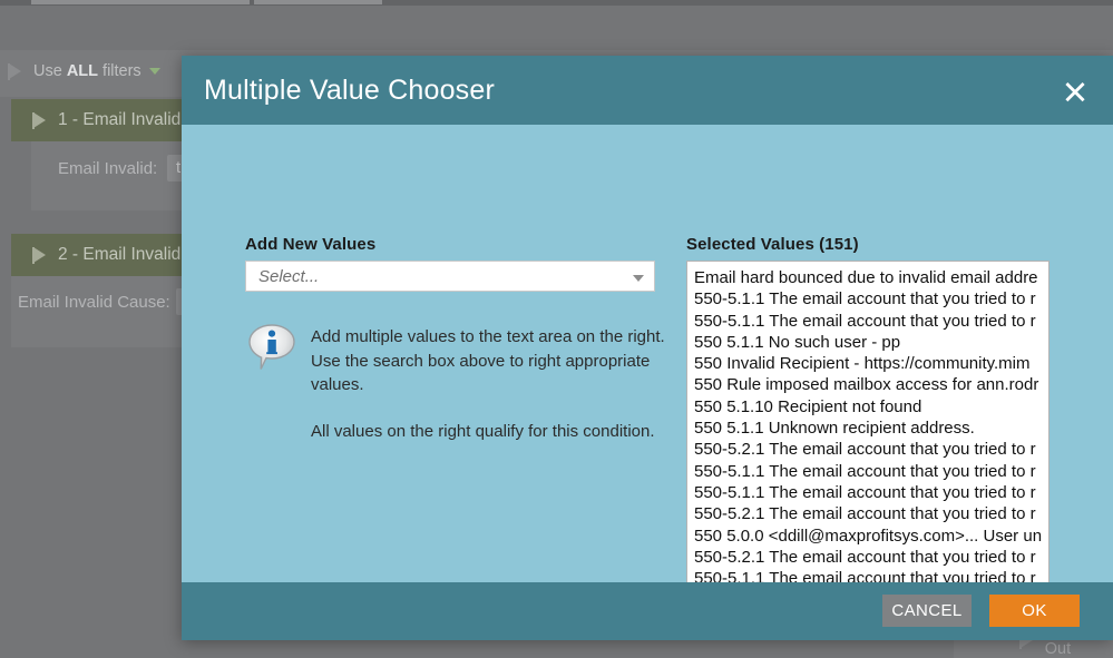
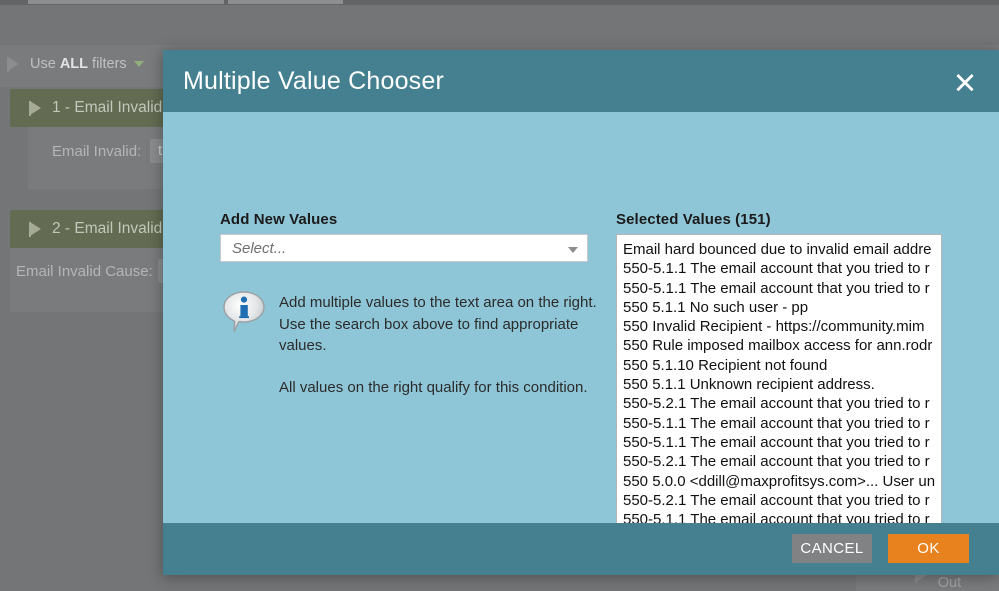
  Use ALL filters
  1 - Email Invalid
  Email Invalid:
  2 - Email Invalid
  Email Invalid Cause:
  Multiple Value Chooser
  Add New Values
  Select...
- Add multiple values to the text area on the right. Use the search box above to right appropriate values.
+ Add multiple values to the text area on the right. Use the search box above to find appropriate values.
  All values on the right qualify for this condition.
  Selected Values (151)
  Email hard bounced due to invalid email addre
  550-5.1.1 The email account that you tried to r
  550-5.1.1 The email account that you tried to r
  550 5.1.1 No such user - pp
  550 Invalid Recipient - https://community.mim
  550 Rule imposed mailbox access for ann.rodr
  550 5.1.10 Recipient not found
  550 5.1.1 Unknown recipient address.
  550-5.2.1 The email account that you tried to r
  550-5.1.1 The email account that you tried to r
  550-5.1.1 The email account that you tried to r
  550-5.2.1 The email account that you tried to r
  550 5.0.0 <ddill@maxprofitsys.com>... User un
  550-5.2.1 The email account that you tried to r
  550-5.1.1 The email account that you tried to r
  CANCEL
  OK
